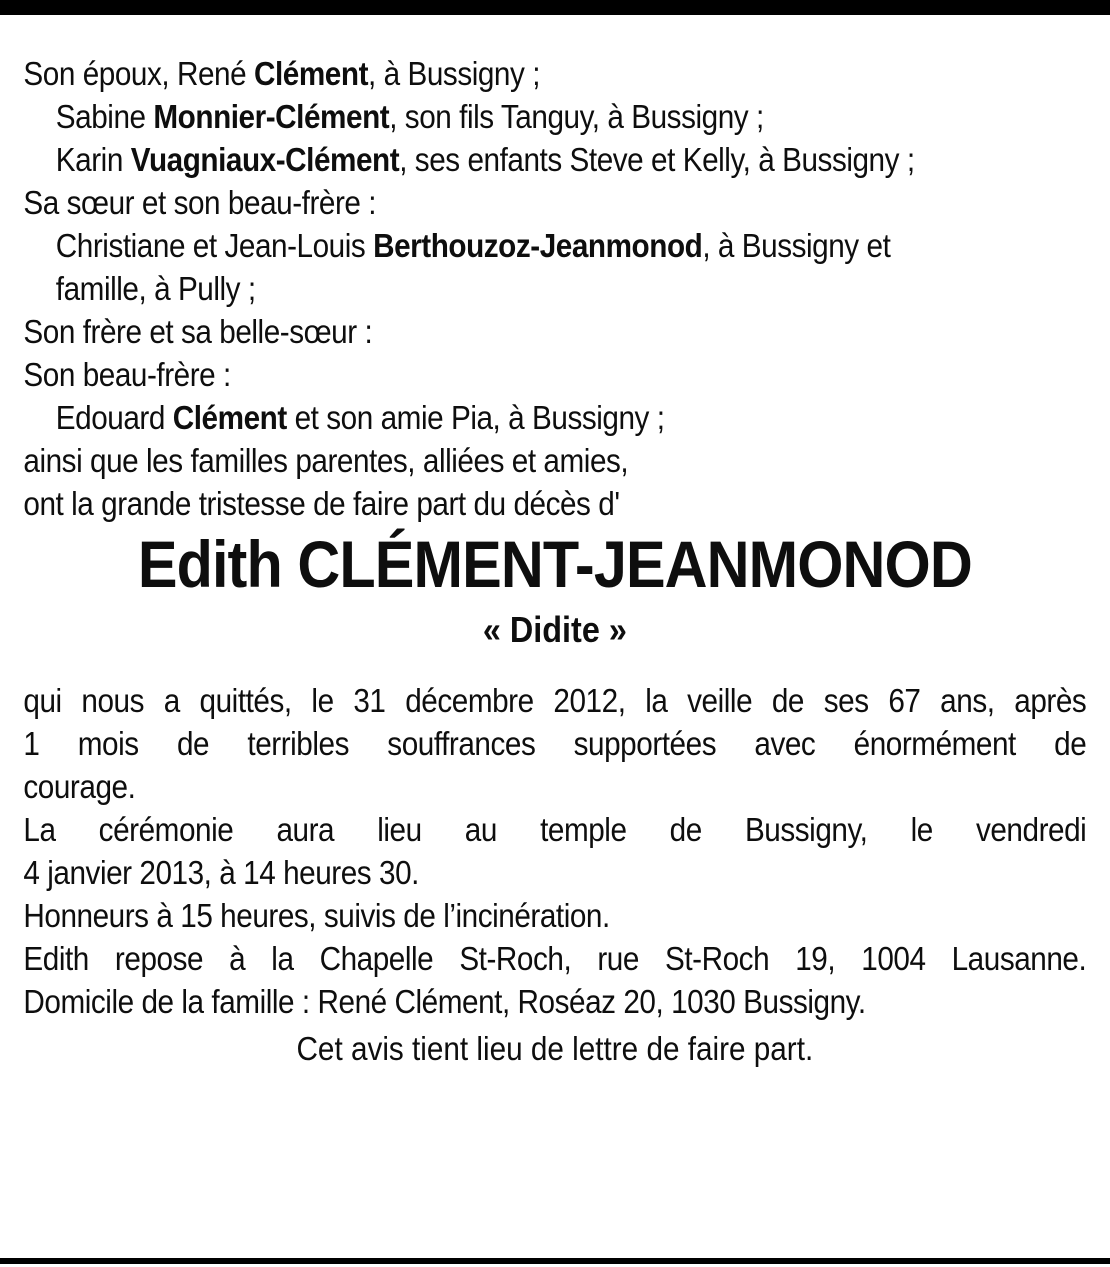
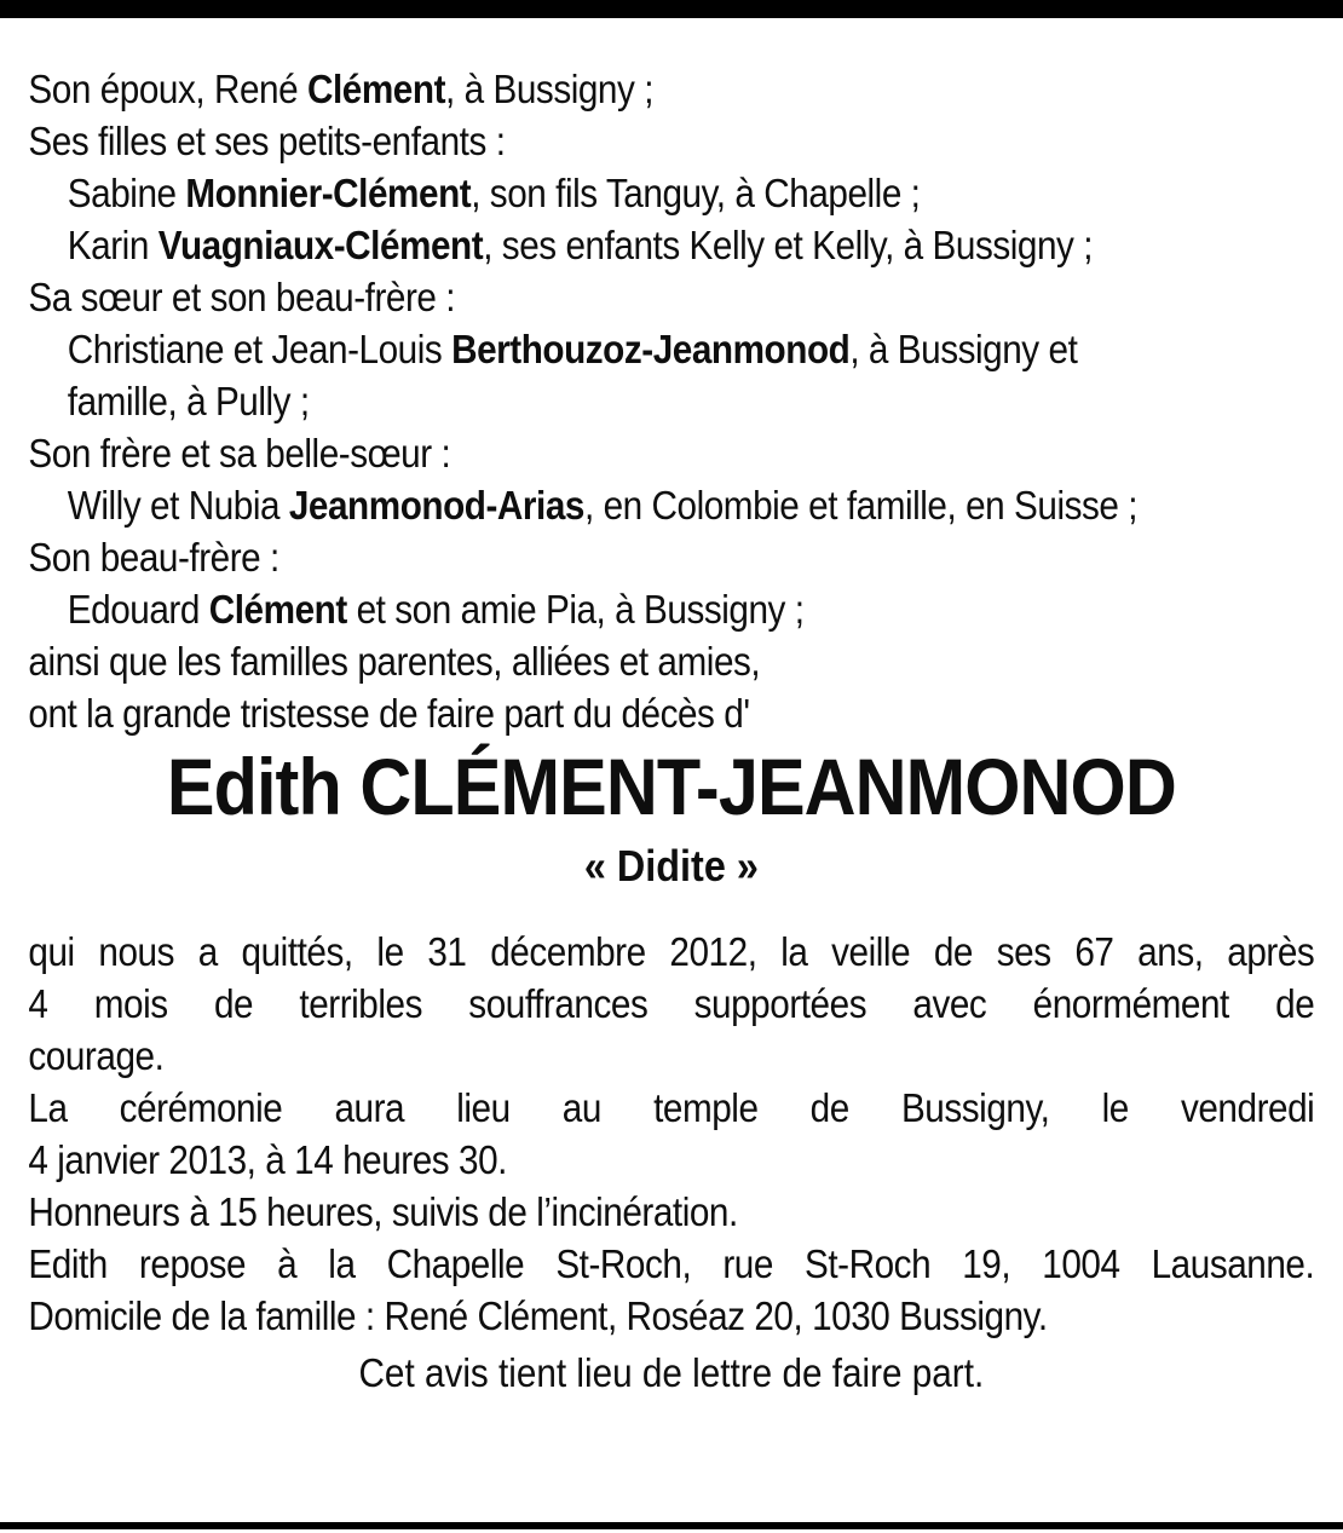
  Son époux, René Clément, à Bussigny ;
+ Ses filles et ses petits-enfants :
- Sabine Monnier-Clément, son fils Tanguy, à Bussigny ;
+ Sabine Monnier-Clément, son fils Tanguy, à Chapelle ;
- Karin Vuagniaux-Clément, ses enfants Steve et Kelly, à Bussigny ;
+ Karin Vuagniaux-Clément, ses enfants Kelly et Kelly, à Bussigny ;
  Sa sœur et son beau-frère :
  Christiane et Jean-Louis Berthouzoz-Jeanmonod, à Bussigny et
  famille, à Pully ;
  Son frère et sa belle-sœur :
+ Willy et Nubia Jeanmonod-Arias, en Colombie et famille, en Suisse ;
  Son beau-frère :
  Edouard Clément et son amie Pia, à Bussigny ;
  ainsi que les familles parentes, alliées et amies,
  ont la grande tristesse de faire part du décès d'
  Edith CLÉMENT-JEANMONOD
  « Didite »
  qui nous a quittés, le 31 décembre 2012, la veille de ses 67 ans, après
- 1 mois de terribles souffrances supportées avec énormément de
+ 4 mois de terribles souffrances supportées avec énormément de
  courage.
  La cérémonie aura lieu au temple de Bussigny, le vendredi
  4 janvier 2013, à 14 heures 30.
  Honneurs à 15 heures, suivis de l’incinération.
  Edith repose à la Chapelle St-Roch, rue St-Roch 19, 1004 Lausanne.
  Domicile de la famille : René Clément, Roséaz 20, 1030 Bussigny.
  Cet avis tient lieu de lettre de faire part.
